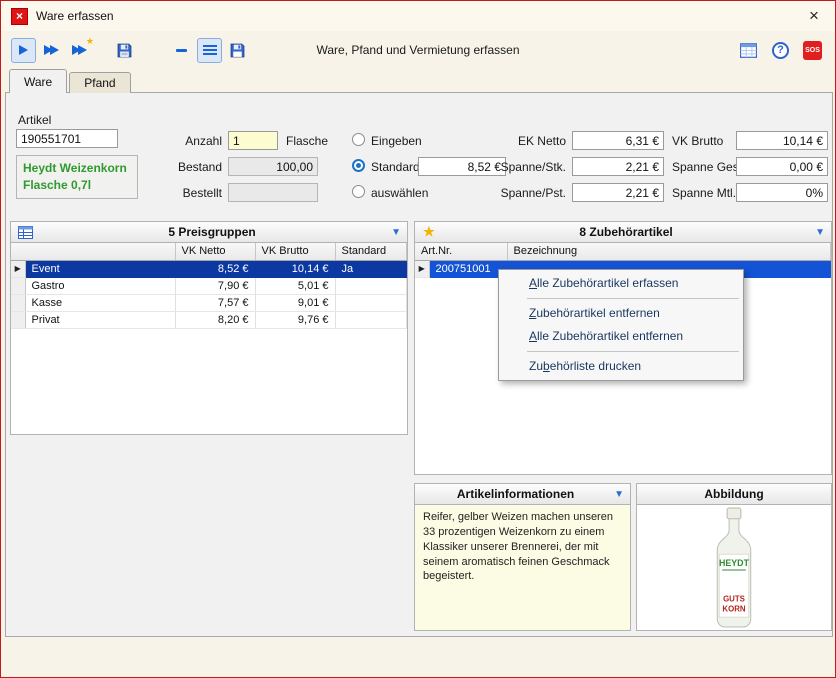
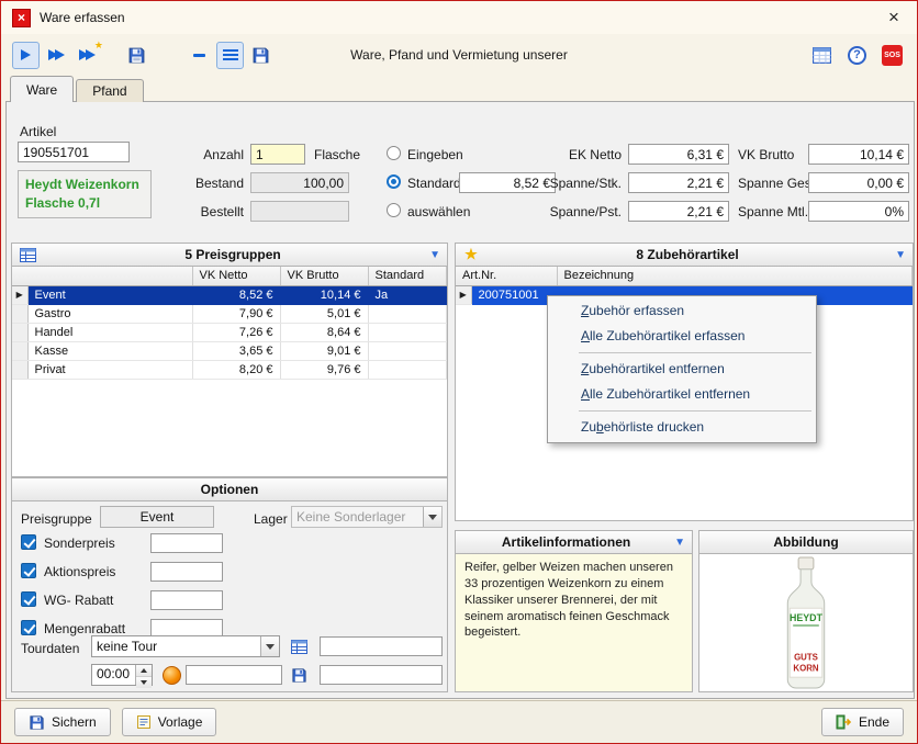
  ×
  Ware erfassen
  ×
- Ware, Pfand und Vermietung erfassen
+ Ware, Pfand und Vermietung unserer
  ★
  ?
  Ware
  Pfand
  Artikel
  190551701
  Heydt Weizenkorn
  Flasche 0,7l
  Anzahl
  1
  Flasche
  Bestand
  100,00
  Bestellt
  Eingeben
  Standard
  auswählen
  8,52 €
  EK Netto
  6,31 €
  Spanne/Stk.
  2,21 €
  Spanne/Pst.
  2,21 €
  VK Brutto
  10,14 €
  Spanne Ge
  0,00 €
  Spanne Mtl.
  0%
  5 Preisgruppen
  ▼
  	VK Netto	VK Brutto	Standard
  ▶	Event	8,52 €	10,14 €	Ja
  	Gastro	7,90 €	5,01 €
+ 	Handel	7,26 €	8,64 €
- 	Kasse	7,57 €	9,01 €
+ 	Kasse	3,65 €	9,01 €
  	Privat	8,20 €	9,76 €
  ★
  8 Zubehörartikel
  ▼
  Art.Nr.	Bezeichnung
  ▶	200751001
+ Zubehör erfassen
  Alle Zubehörartikel erfassen
  Zubehörartikel entfernen
  Alle Zubehörartikel entfernen
  Zubehörliste drucken
+ Optionen
+ Preisgruppe
+ Event
+ Lager
+ Keine Sonderlager
+ Sonderpreis
+ Aktionspreis
+ WG- Rabatt
+ Mengenrabatt
+ Tourdaten
+ keine Tour
+ 00:00
  Artikelinformationen
  ▼
  Reifer, gelber Weizen machen unseren 33 prozentigen Weizenkorn zu einem Klassiker unserer Brennerei, der mit seinem aromatisch feinen Geschmack begeistert.
  Abbildung
  HEYDT
  GUTS
  KORN
+ Sichern
+ Vorlage
+ Ende
